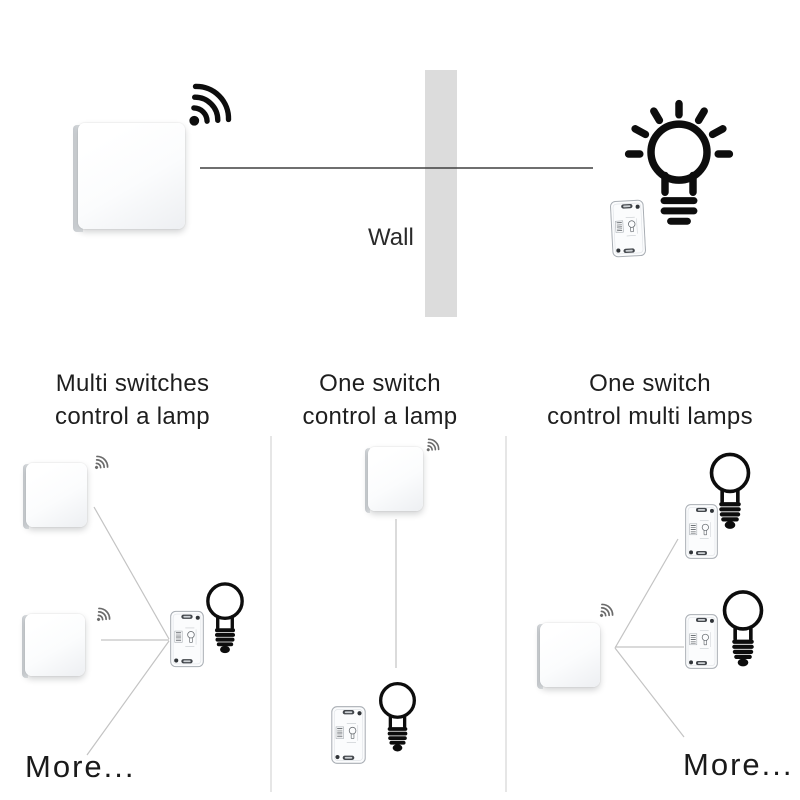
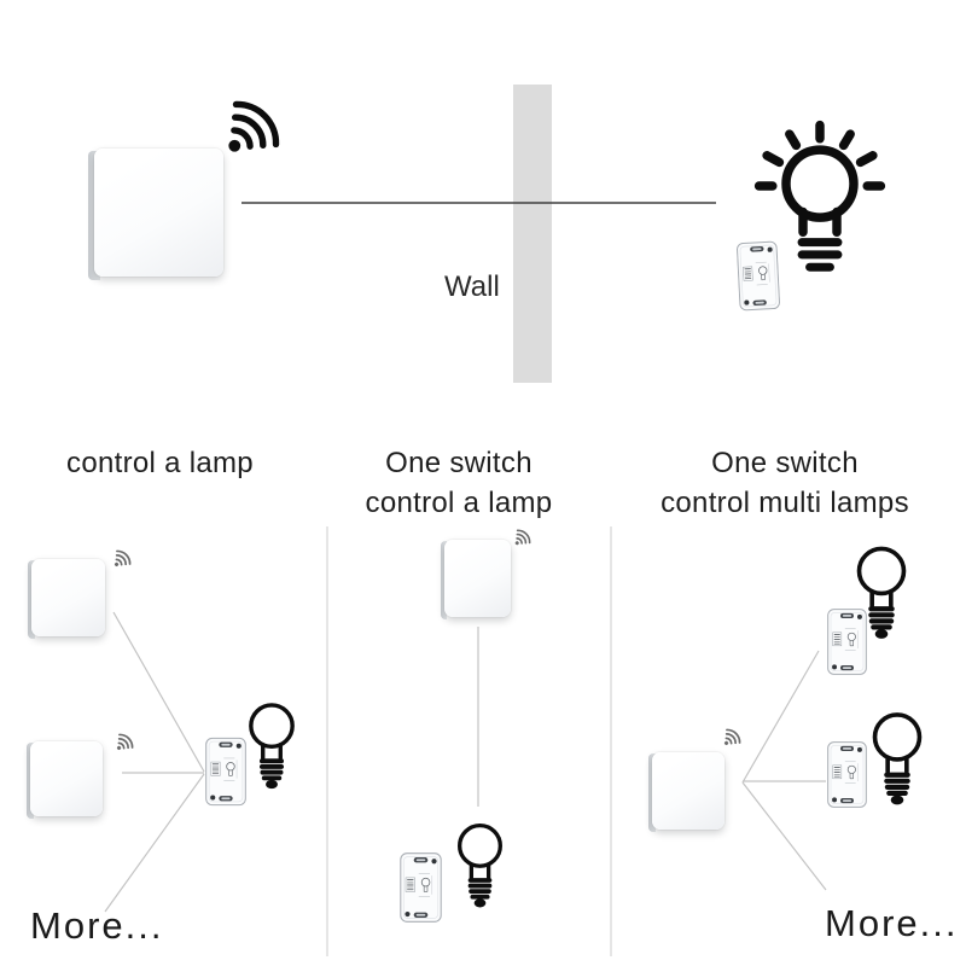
  Wall
- Multi switches
  control a lamp
  One switch
  control a lamp
  One switch
  control multi lamps
  More...
  More...
